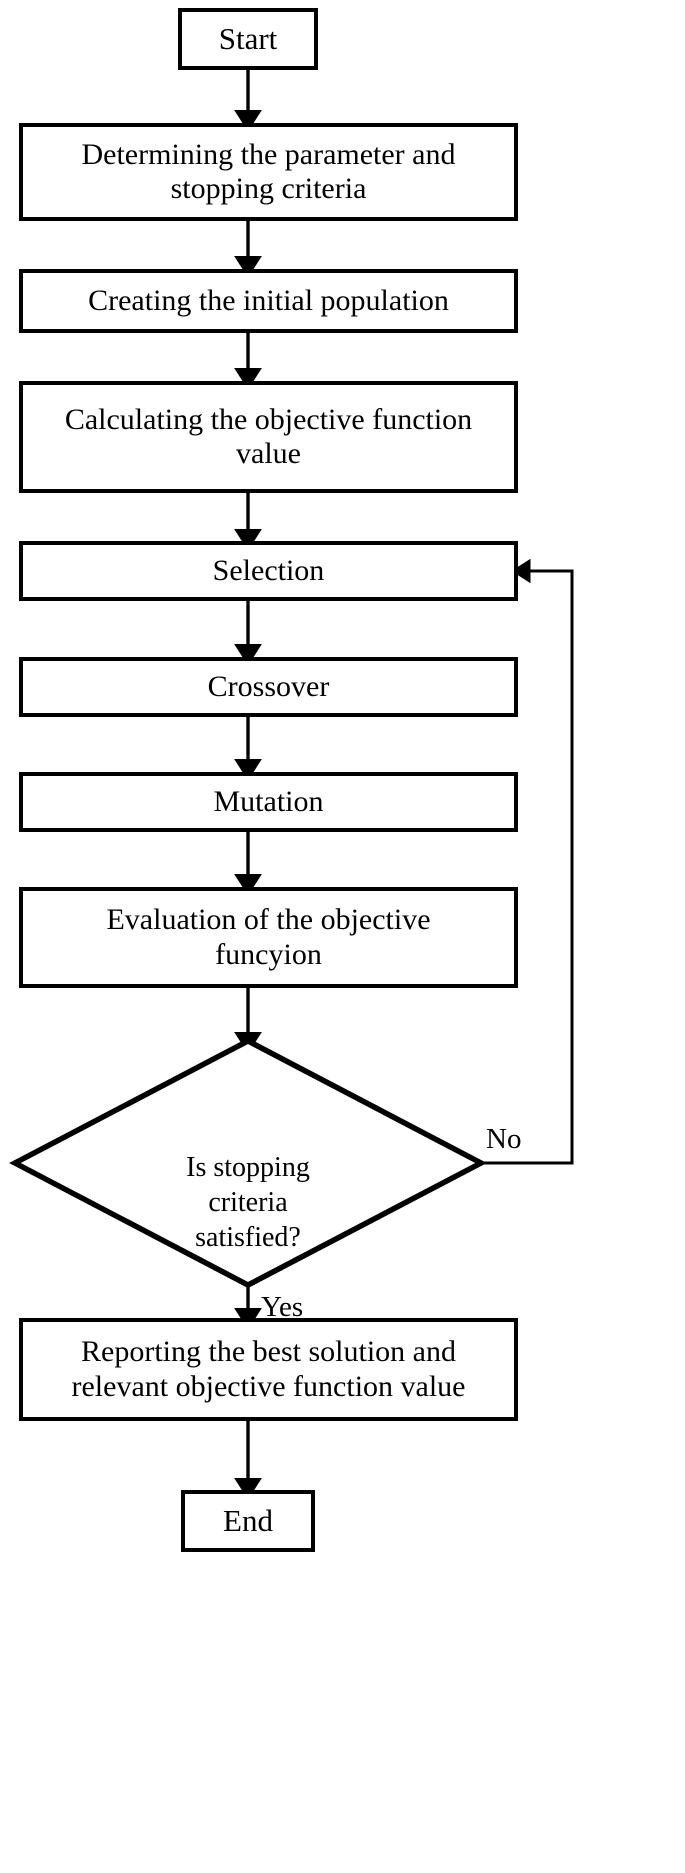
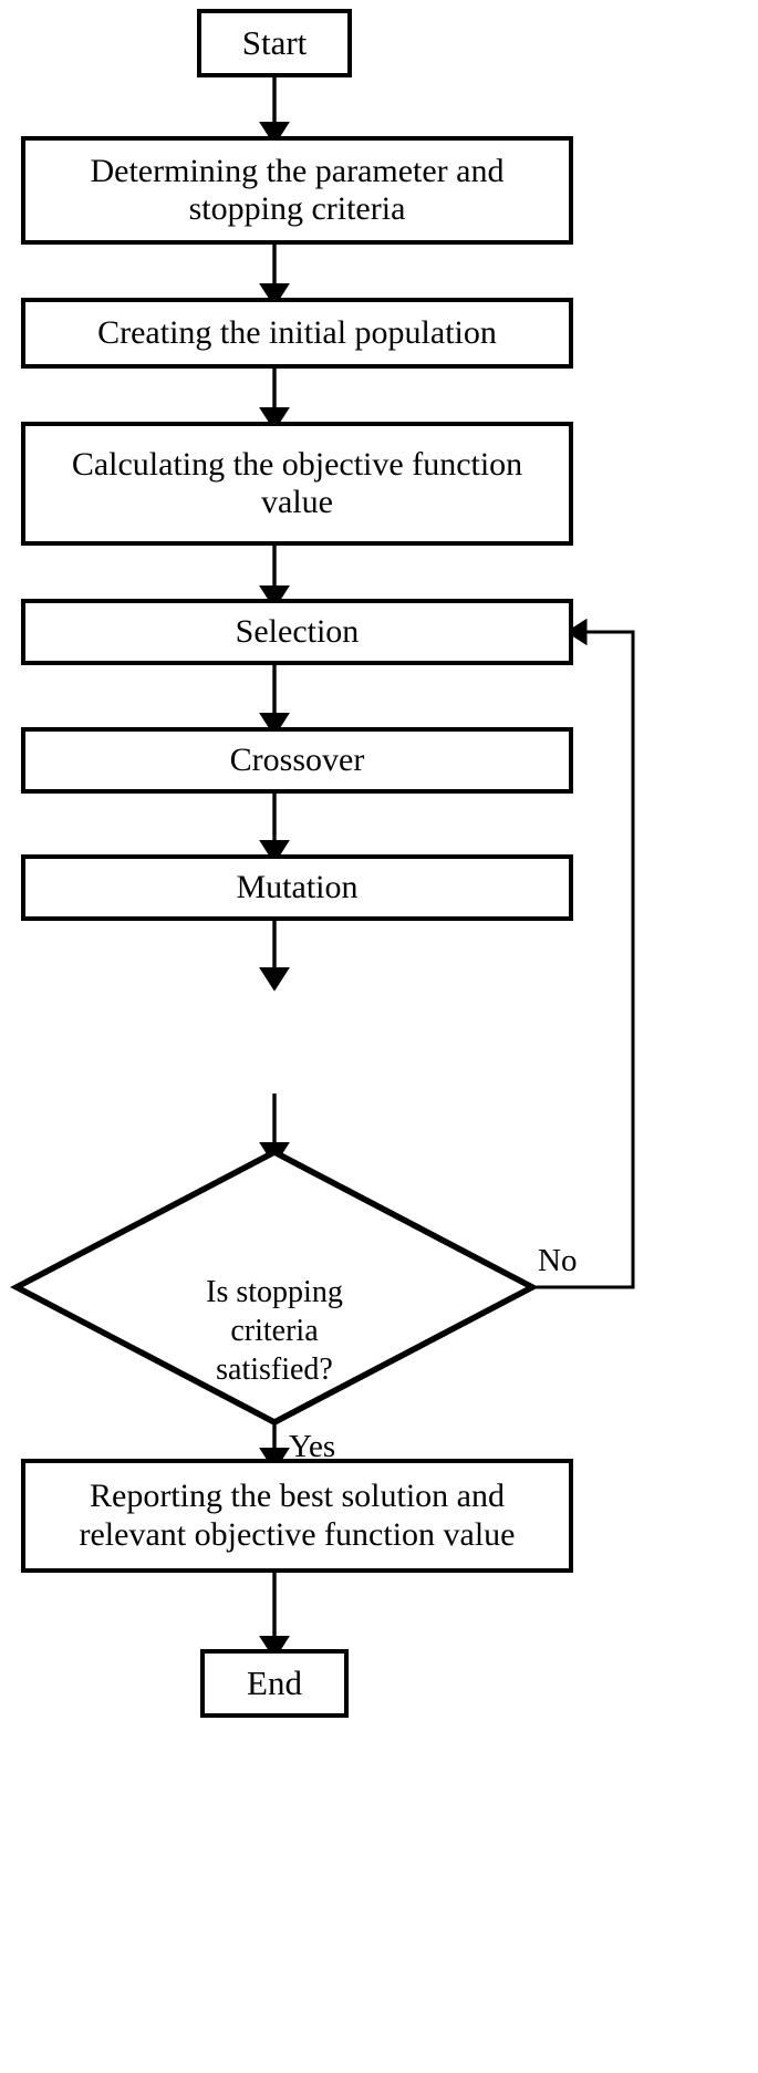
  Start
  Determining the parameter and
  stopping criteria
  Creating the initial population
  Calculating the objective function
  value
  Selection
  Crossover
  Mutation
- Evaluation of the objective
- funcyion
  Is stopping
  criteria
  satisfied?
  No
  Yes
  Reporting the best solution and
  relevant objective function value
  End
